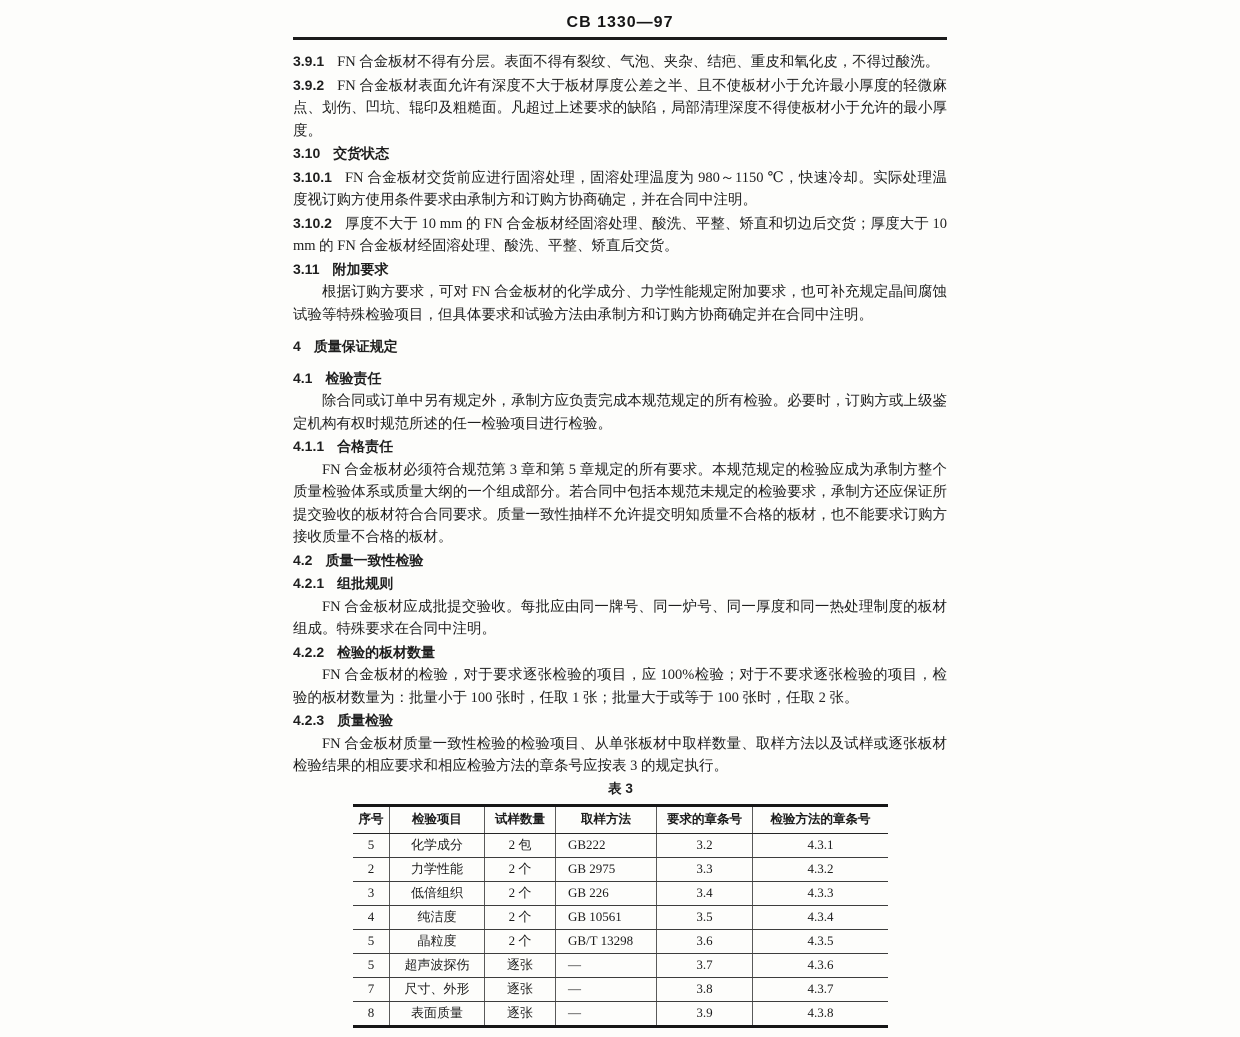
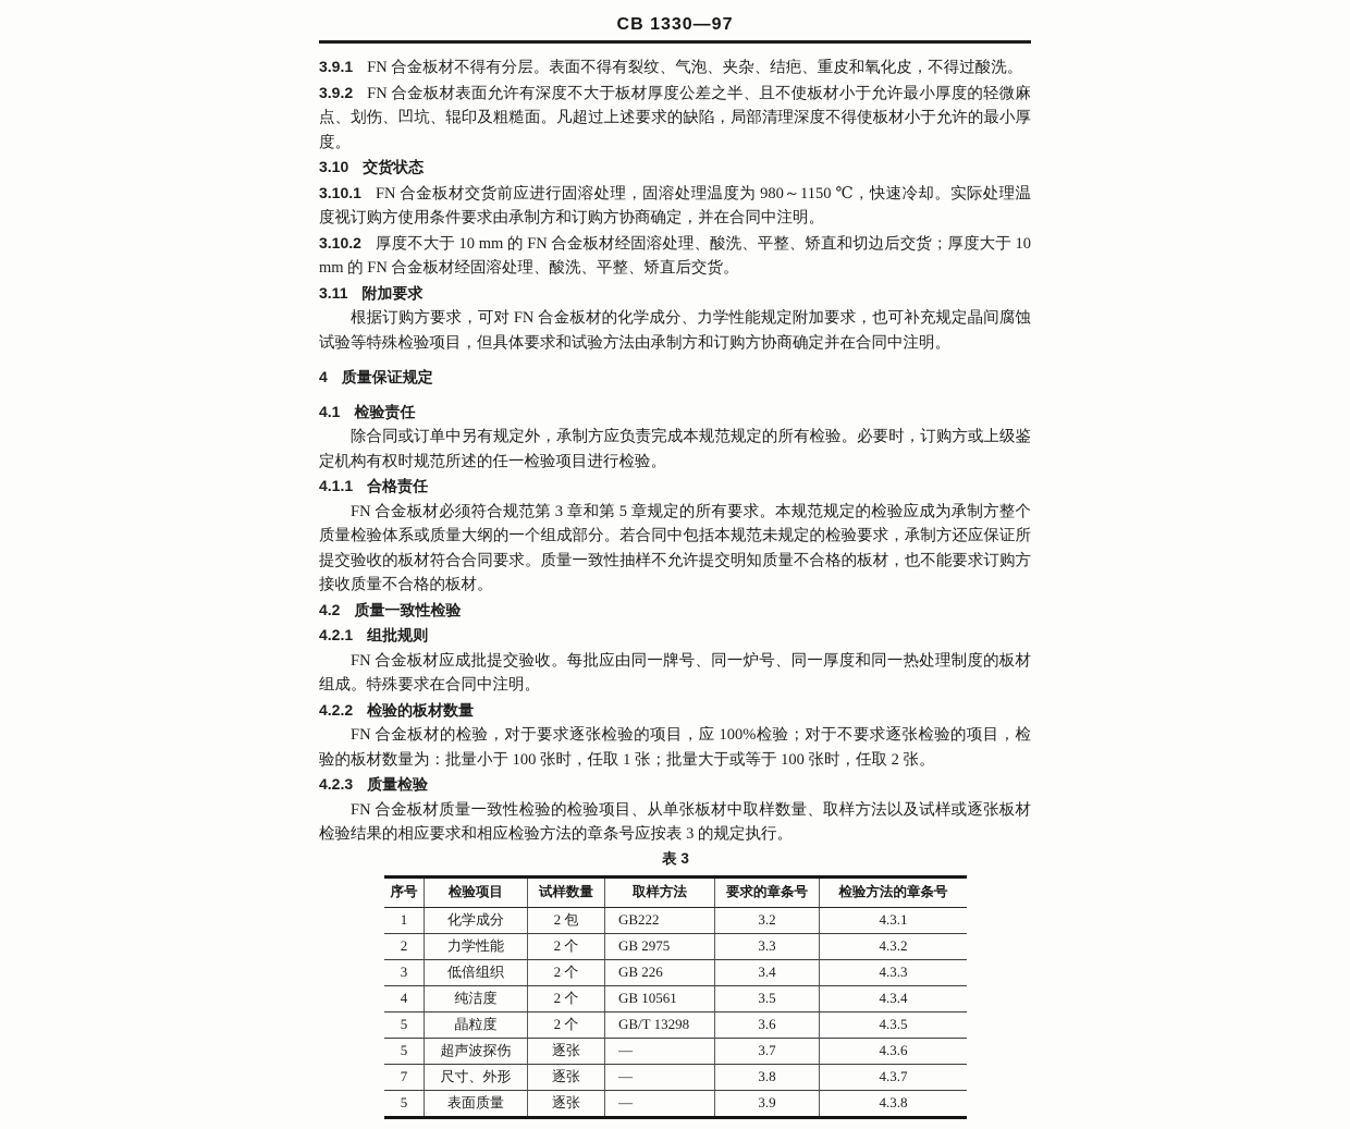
  CB 1330—97
  3.9.1 FN 合金板材不得有分层。表面不得有裂纹、气泡、夹杂、结疤、重皮和氧化皮，不得过酸洗。
  3.9.2 FN 合金板材表面允许有深度不大于板材厚度公差之半、且不使板材小于允许最小厚度的轻微麻点、划伤、凹坑、辊印及粗糙面。凡超过上述要求的缺陷，局部清理深度不得使板材小于允许的最小厚度。
  3.10 交货状态
  3.10.1 FN 合金板材交货前应进行固溶处理，固溶处理温度为 980～1150 ℃，快速冷却。实际处理温度视订购方使用条件要求由承制方和订购方协商确定，并在合同中注明。
  3.10.2 厚度不大于 10 mm 的 FN 合金板材经固溶处理、酸洗、平整、矫直和切边后交货；厚度大于 10 mm 的 FN 合金板材经固溶处理、酸洗、平整、矫直后交货。
  3.11 附加要求
  根据订购方要求，可对 FN 合金板材的化学成分、力学性能规定附加要求，也可补充规定晶间腐蚀试验等特殊检验项目，但具体要求和试验方法由承制方和订购方协商确定并在合同中注明。
  4 质量保证规定
  4.1 检验责任
  除合同或订单中另有规定外，承制方应负责完成本规范规定的所有检验。必要时，订购方或上级鉴定机构有权时规范所述的任一检验项目进行检验。
  4.1.1 合格责任
  FN 合金板材必须符合规范第 3 章和第 5 章规定的所有要求。本规范规定的检验应成为承制方整个质量检验体系或质量大纲的一个组成部分。若合同中包括本规范未规定的检验要求，承制方还应保证所提交验收的板材符合合同要求。质量一致性抽样不允许提交明知质量不合格的板材，也不能要求订购方接收质量不合格的板材。
  4.2 质量一致性检验
  4.2.1 组批规则
  FN 合金板材应成批提交验收。每批应由同一牌号、同一炉号、同一厚度和同一热处理制度的板材组成。特殊要求在合同中注明。
  4.2.2 检验的板材数量
  FN 合金板材的检验，对于要求逐张检验的项目，应 100%检验；对于不要求逐张检验的项目，检验的板材数量为：批量小于 100 张时，任取 1 张；批量大于或等于 100 张时，任取 2 张。
  4.2.3 质量检验
  FN 合金板材质量一致性检验的检验项目、从单张板材中取样数量、取样方法以及试样或逐张板材检验结果的相应要求和相应检验方法的章条号应按表 3 的规定执行。
  表 3
  序号	检验项目	试样数量	取样方法	要求的章条号	检验方法的章条号
- 5	化学成分	2 包	GB222	3.2	4.3.1
+ 1	化学成分	2 包	GB222	3.2	4.3.1
  2	力学性能	2 个	GB 2975	3.3	4.3.2
  3	低倍组织	2 个	GB 226	3.4	4.3.3
  4	纯洁度	2 个	GB 10561	3.5	4.3.4
  5	晶粒度	2 个	GB/T 13298	3.6	4.3.5
  5	超声波探伤	逐张	—	3.7	4.3.6
  7	尺寸、外形	逐张	—	3.8	4.3.7
- 8	表面质量	逐张	—	3.9	4.3.8
+ 5	表面质量	逐张	—	3.9	4.3.8
